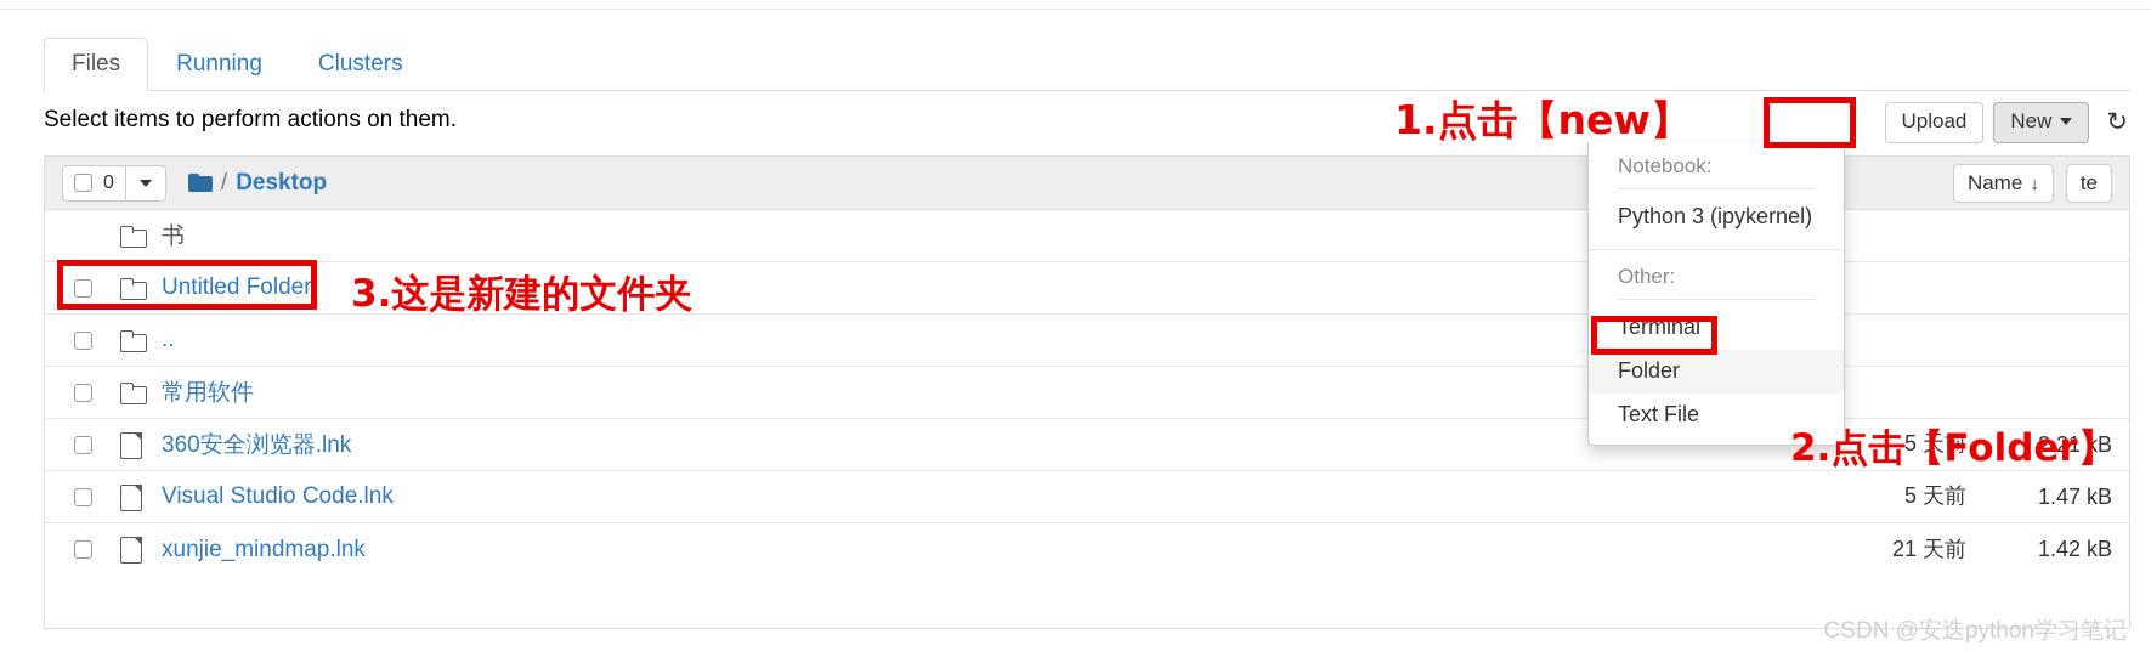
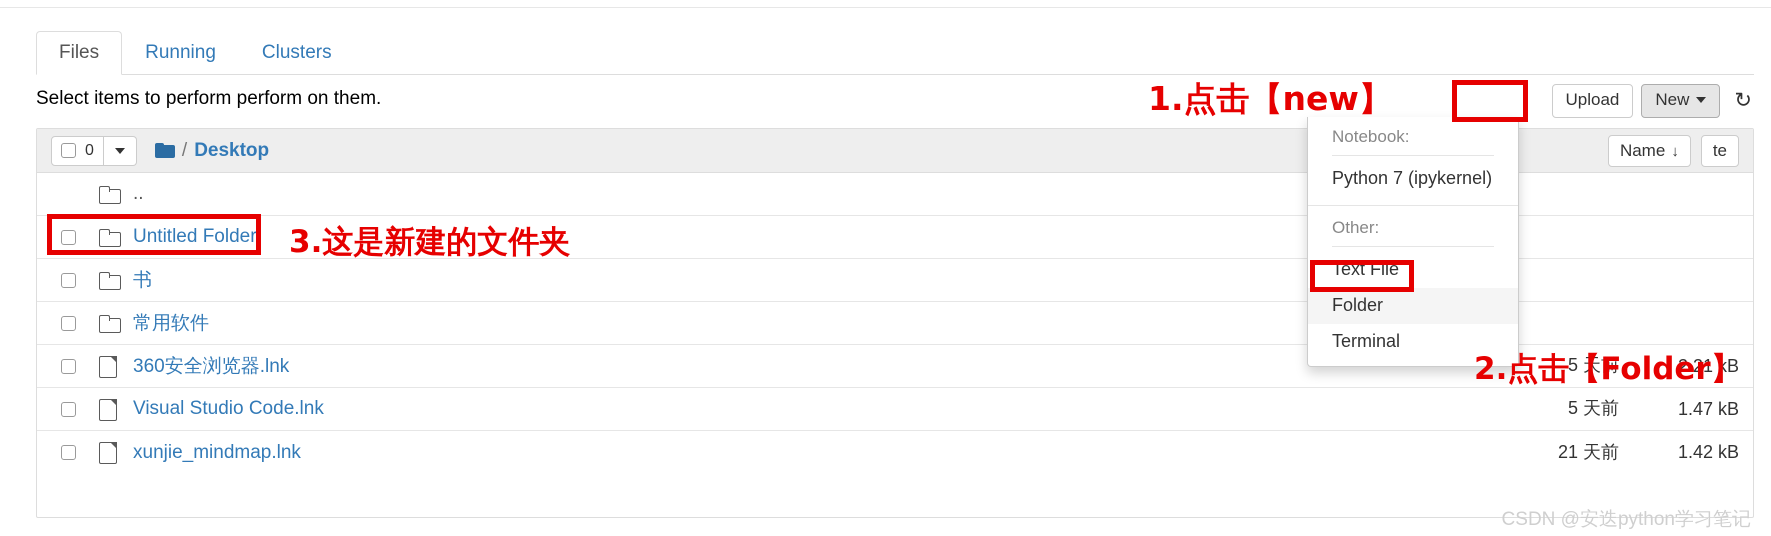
  Files
  Running
  Clusters
- Select items to perform actions on them.
+ Select items to perform perform on them.
  Upload
  New
  ↻
  0
  /
  Desktop
  Name
  ↓
  te
- 书
+ ..
  Untitled Folder
- ..
+ 书
  常用软件
  360安全浏览器.lnk
  5 天前
  2.21 kB
  Visual Studio Code.lnk
  5 天前
  1.47 kB
  xunjie_mindmap.lnk
  21 天前
  1.42 kB
  Notebook:
- Python 3 (ipykernel)
+ Python 7 (ipykernel)
  Other:
- Terminal
+ Text File
  Folder
- Text File
+ Terminal
  1.点击【new】
  2.点击【Folder】
  3.这是新建的文件夹
  CSDN @安迭python学习笔记
